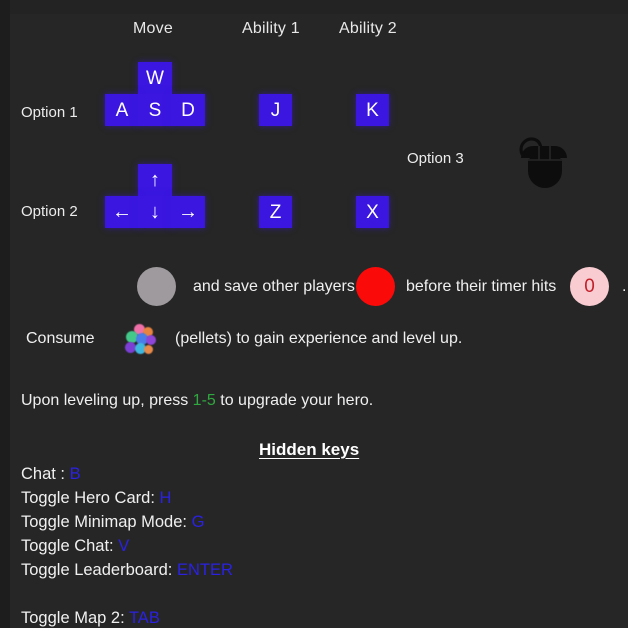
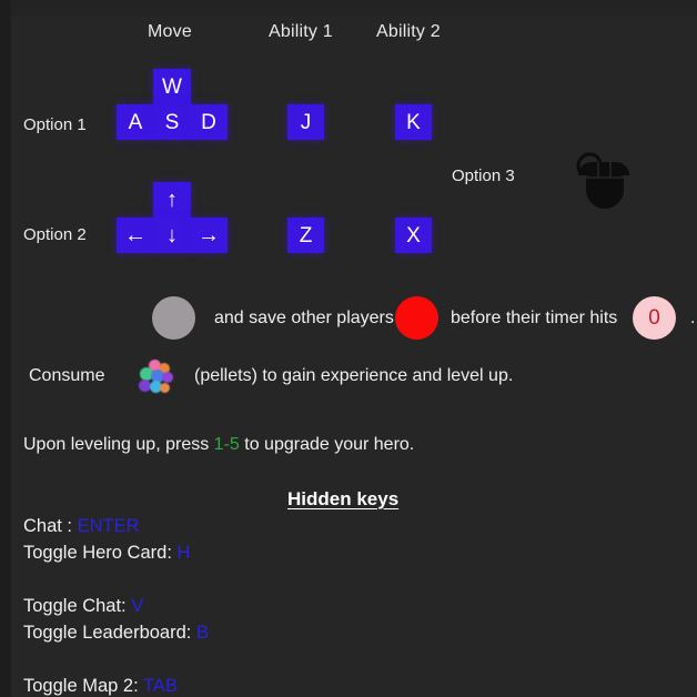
  Move
  Ability 1
  Ability 2
  Option 1
  W
  A
  S
  D
  J
  K
  Option 2
  ↑
  ←
  ↓
  →
  Z
  X
  Option 3
  and save other players
  before their timer hits
  0
  .
  Consume
  (pellets) to gain experience and level up.
  Upon leveling up, press 1-5 to upgrade your hero.
  Hidden keys
- Chat : B
+ Chat : ENTER
  Toggle Hero Card: H
- Toggle Minimap Mode: G
  Toggle Chat: V
- Toggle Leaderboard: ENTER
+ Toggle Leaderboard: B
  Toggle Map 2: TAB
